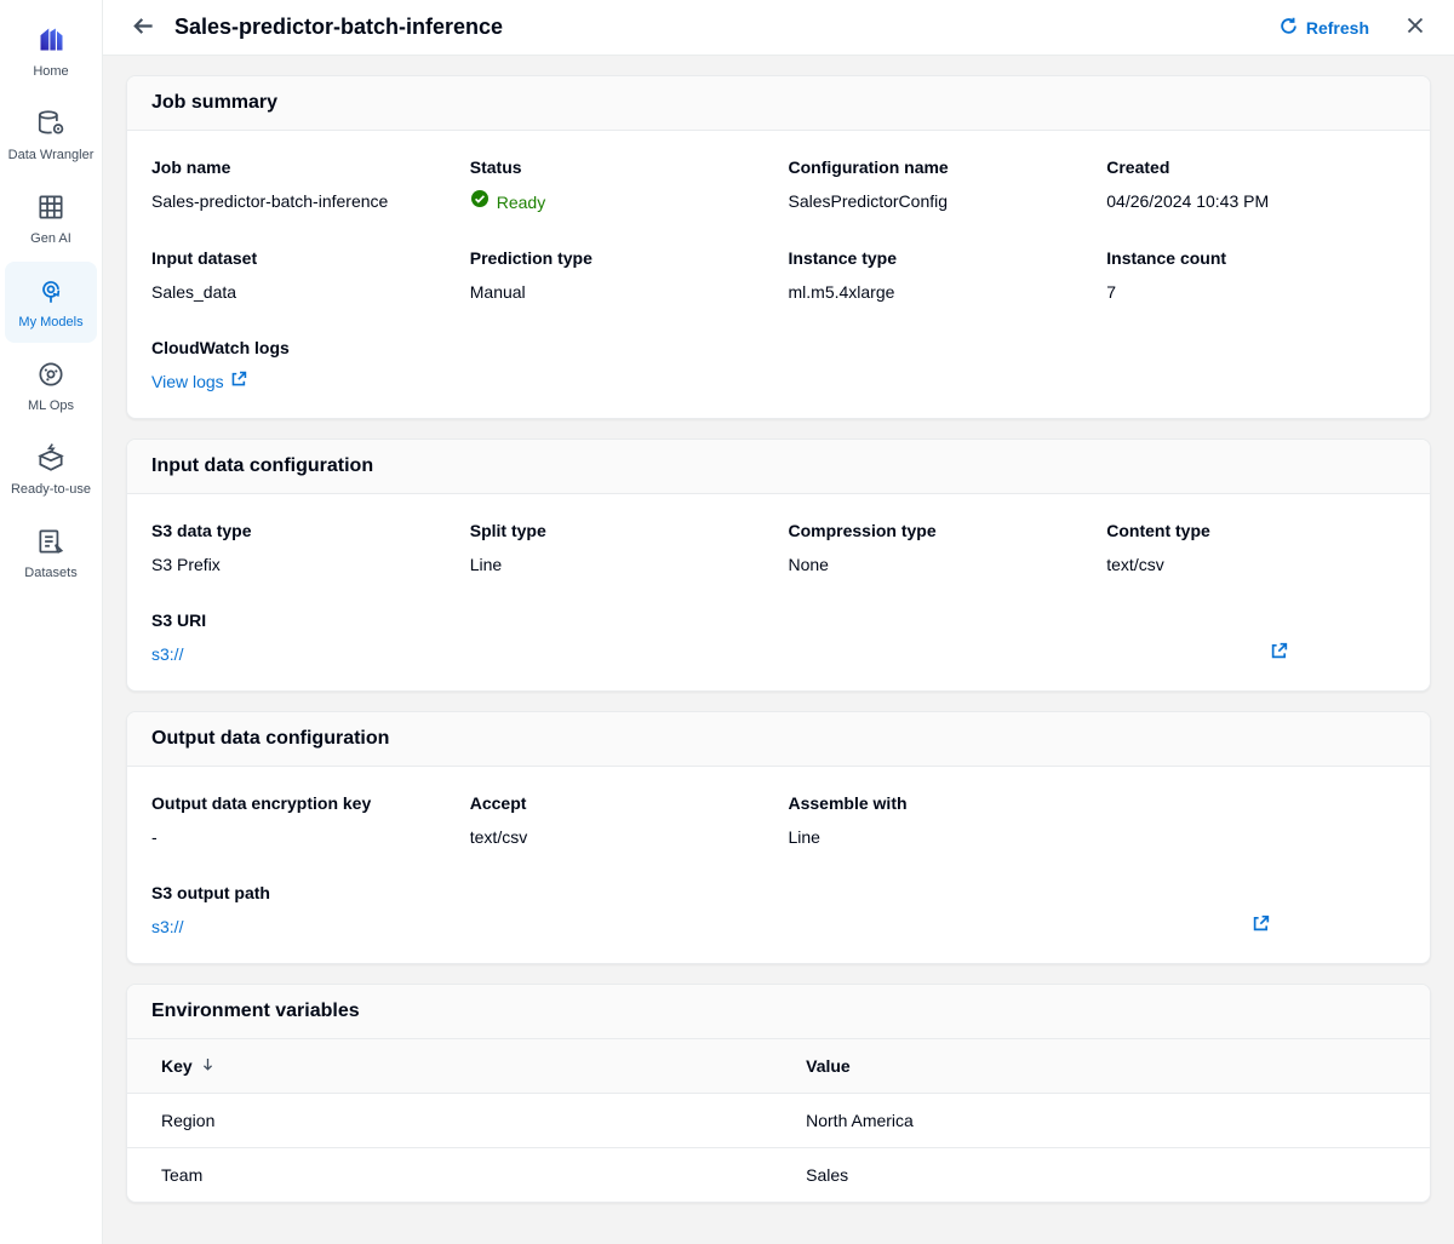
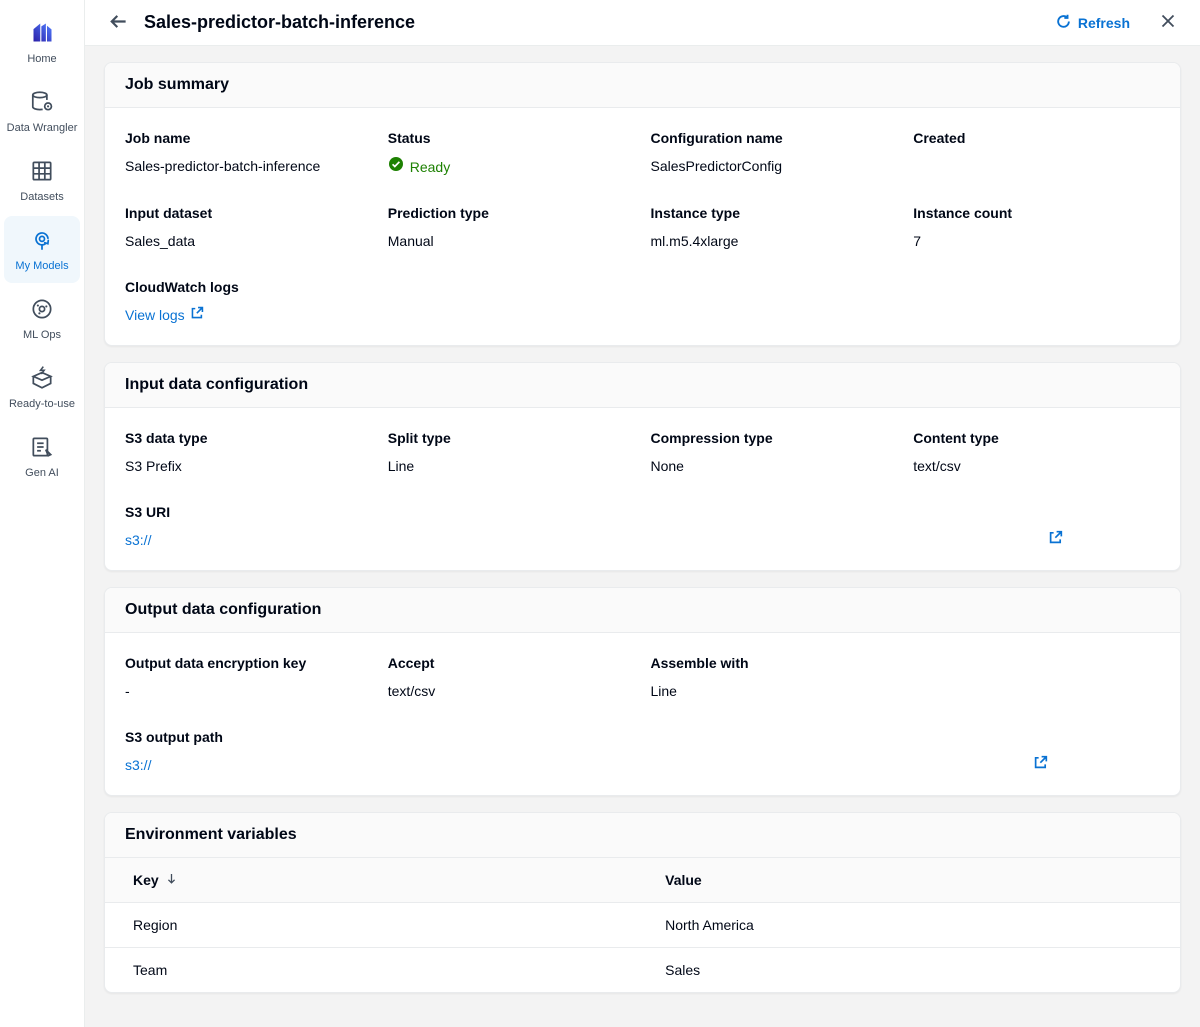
  Home
  Data Wrangler
- Gen AI
+ Datasets
  My Models
  ML Ops
  Ready-to-use
- Datasets
+ Gen AI
  Sales-predictor-batch-inference
  Refresh
  Job summary
  Job name
  Sales-predictor-batch-inference
  Status
  Ready
  Configuration name
  SalesPredictorConfig
  Created
- 04/26/2024 10:43 PM
  Input dataset
  Sales_data
  Prediction type
  Manual
  Instance type
  ml.m5.4xlarge
  Instance count
  7
  CloudWatch logs
  View logs
  Input data configuration
  S3 data type
  S3 Prefix
  Split type
  Line
  Compression type
  None
  Content type
  text/csv
  S3 URI
  s3://
  Output data configuration
  Output data encryption key
  -
  Accept
  text/csv
  Assemble with
  Line
  S3 output path
  s3://
  Environment variables
  Key	Value
  Region	North America
  Team	Sales
